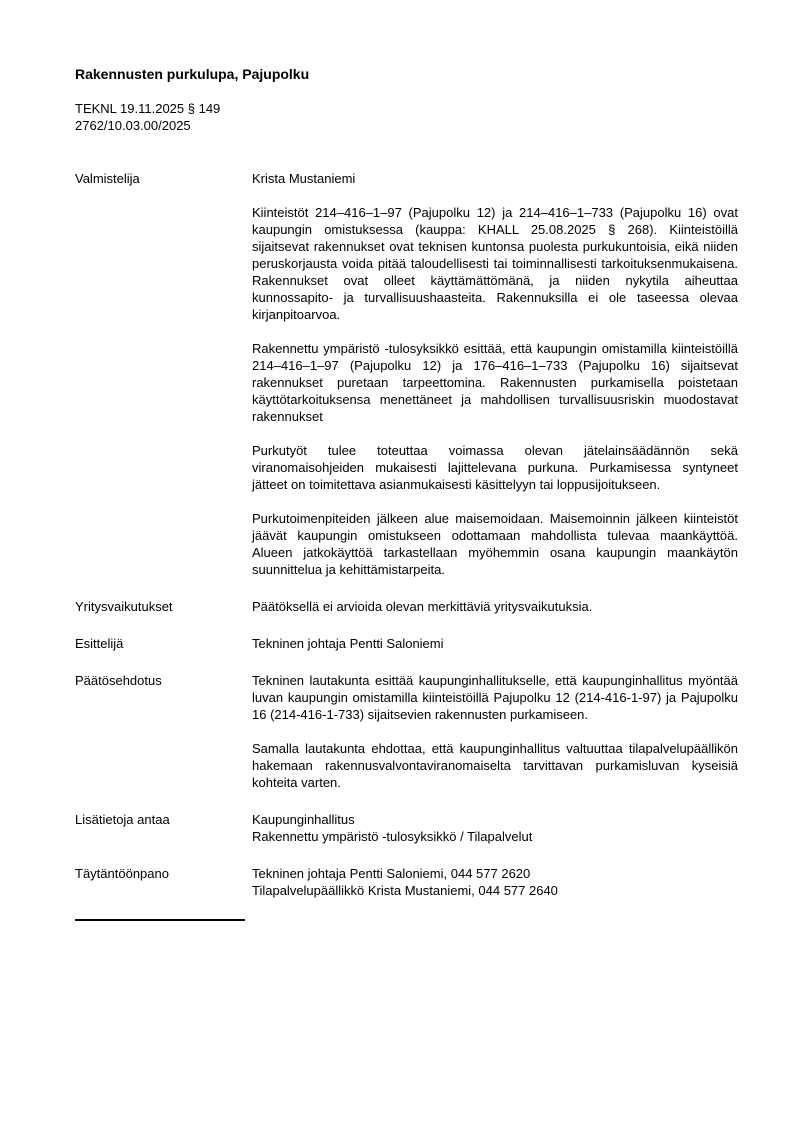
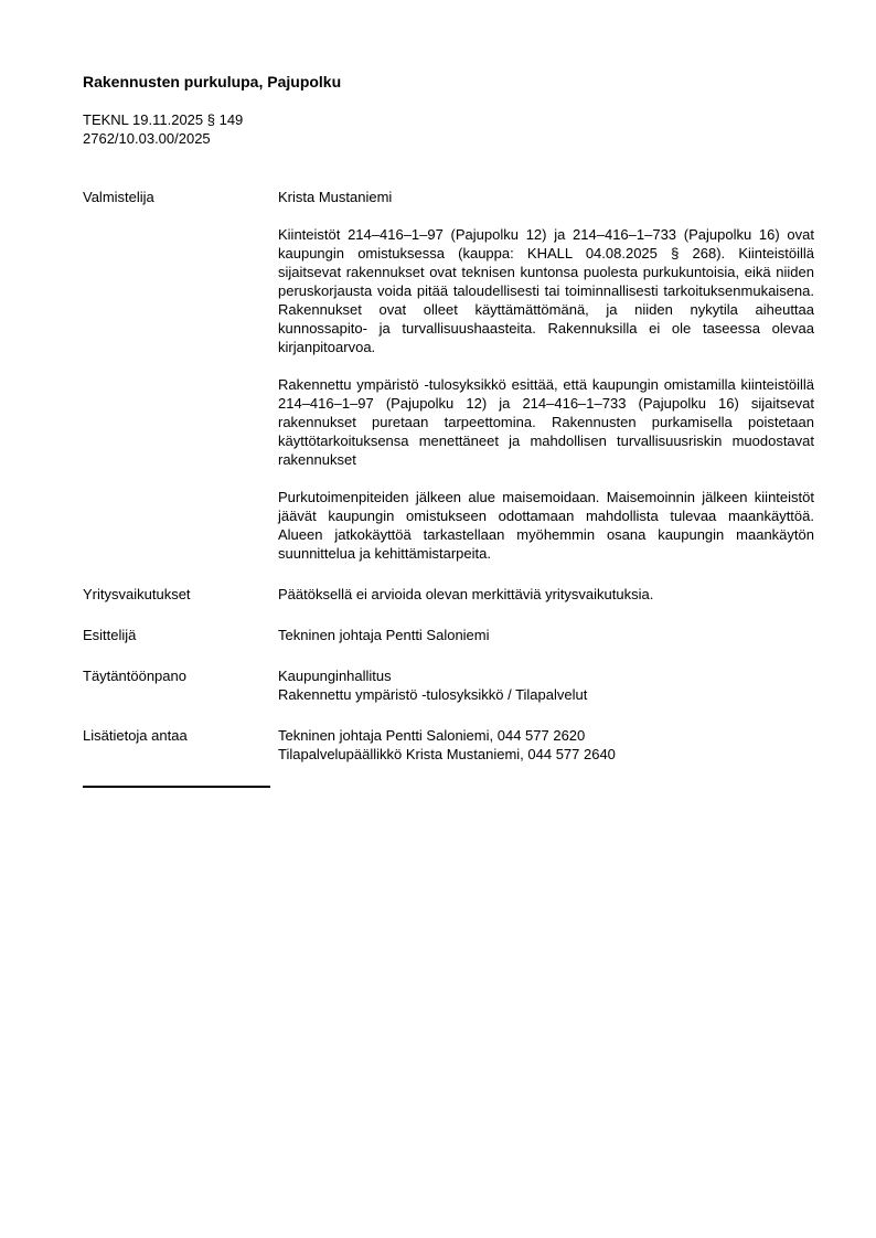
  Rakennusten purkulupa, Pajupolku
  TEKNL 19.11.2025 § 149
  2762/10.03.00/2025
  Valmistelija
  Krista Mustaniemi
- Kiinteistöt 214–416–1–97 (Pajupolku 12) ja 214–416–1–733 (Pajupolku 16) ovat kaupungin omistuksessa (kauppa: KHALL 25.08.2025 § 268). Kiinteistöillä sijaitsevat rakennukset ovat teknisen kuntonsa puolesta purkukuntoisia, eikä niiden peruskorjausta voida pitää taloudellisesti tai toiminnallisesti tarkoituksenmukaisena. Rakennukset ovat olleet käyttämättömänä, ja niiden nykytila aiheuttaa kunnossapito- ja turvallisuushaasteita. Rakennuksilla ei ole taseessa olevaa kirjanpitoarvoa.
+ Kiinteistöt 214–416–1–97 (Pajupolku 12) ja 214–416–1–733 (Pajupolku 16) ovat kaupungin omistuksessa (kauppa: KHALL 04.08.2025 § 268). Kiinteistöillä sijaitsevat rakennukset ovat teknisen kuntonsa puolesta purkukuntoisia, eikä niiden peruskorjausta voida pitää taloudellisesti tai toiminnallisesti tarkoituksenmukaisena. Rakennukset ovat olleet käyttämättömänä, ja niiden nykytila aiheuttaa kunnossapito- ja turvallisuushaasteita. Rakennuksilla ei ole taseessa olevaa kirjanpitoarvoa.
- Rakennettu ympäristö -tulosyksikkö esittää, että kaupungin omistamilla kiinteistöillä 214–416–1–97 (Pajupolku 12) ja 176–416–1–733 (Pajupolku 16) sijaitsevat rakennukset puretaan tarpeettomina. Rakennusten purkamisella poistetaan käyttötarkoituksensa menettäneet ja mahdollisen turvallisuusriskin muodostavat rakennukset
+ Rakennettu ympäristö -tulosyksikkö esittää, että kaupungin omistamilla kiinteistöillä 214–416–1–97 (Pajupolku 12) ja 214–416–1–733 (Pajupolku 16) sijaitsevat rakennukset puretaan tarpeettomina. Rakennusten purkamisella poistetaan käyttötarkoituksensa menettäneet ja mahdollisen turvallisuusriskin muodostavat rakennukset
- Purkutyöt tulee toteuttaa voimassa olevan jätelainsäädännön sekä viranomaisohjeiden mukaisesti lajittelevana purkuna. Purkamisessa syntyneet jätteet on toimitettava asianmukaisesti käsittelyyn tai loppusijoitukseen.
  Purkutoimenpiteiden jälkeen alue maisemoidaan. Maisemoinnin jälkeen kiinteistöt jäävät kaupungin omistukseen odottamaan mahdollista tulevaa maankäyttöä. Alueen jatkokäyttöä tarkastellaan myöhemmin osana kaupungin maankäytön suunnittelua ja kehittämistarpeita.
  Yritysvaikutukset
  Päätöksellä ei arvioida olevan merkittäviä yritysvaikutuksia.
  Esittelijä
  Tekninen johtaja Pentti Saloniemi
- Päätösehdotus
- Tekninen lautakunta esittää kaupunginhallitukselle, että kaupunginhallitus myöntää luvan kaupungin omistamilla kiinteistöillä Pajupolku 12 (214-416-1-97) ja Pajupolku 16 (214-416-1-733) sijaitsevien rakennusten purkamiseen.
- Samalla lautakunta ehdottaa, että kaupunginhallitus valtuuttaa tilapalvelupäällikön hakemaan rakennusvalvontaviranomaiselta tarvittavan purkamisluvan kyseisiä kohteita varten.
- Lisätietoja antaa
+ Täytäntöönpano
  Kaupunginhallitus
  Rakennettu ympäristö -tulosyksikkö / Tilapalvelut
- Täytäntöönpano
+ Lisätietoja antaa
  Tekninen johtaja Pentti Saloniemi, 044 577 2620
  Tilapalvelupäällikkö Krista Mustaniemi, 044 577 2640
